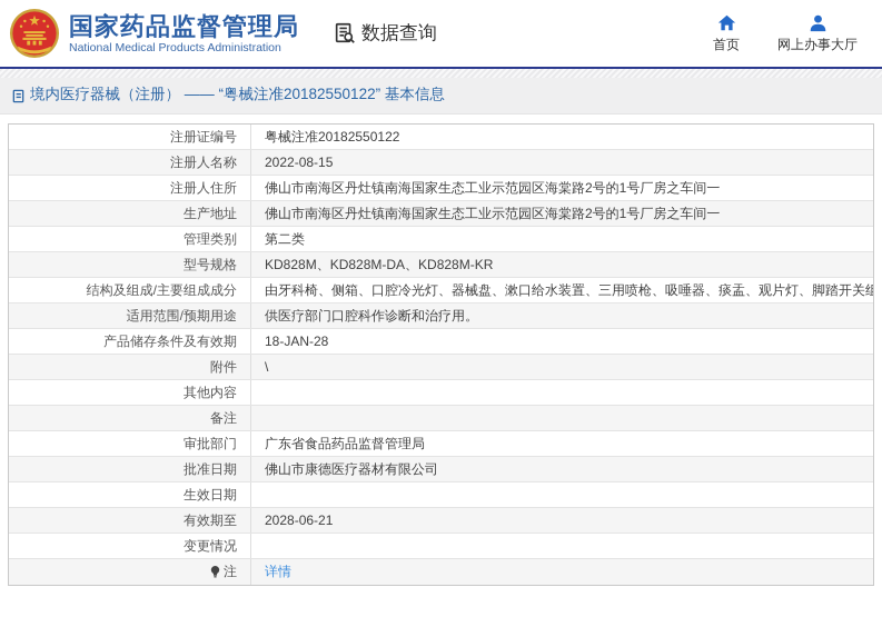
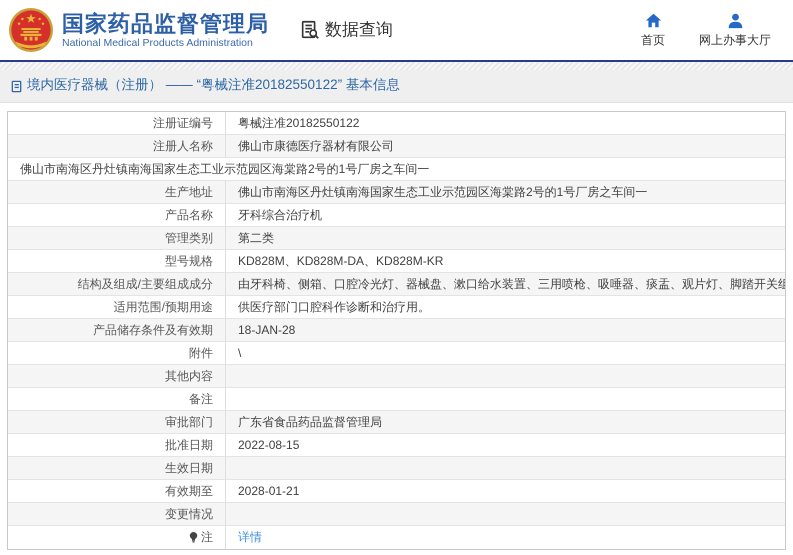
  国家药品监督管理局
  National Medical Products Administration
  数据查询
  首页
  网上办事大厅
  境内医疗器械（注册） —— “粤械注准20182550122” 基本信息
  注册证编号
  粤械注准20182550122
  注册人名称
- 2022-08-15
+ 佛山市康德医疗器材有限公司
- 注册人住所
  佛山市南海区丹灶镇南海国家生态工业示范园区海棠路2号的1号厂房之车间一
  生产地址
  佛山市南海区丹灶镇南海国家生态工业示范园区海棠路2号的1号厂房之车间一
+ 产品名称
+ 牙科综合治疗机
  管理类别
  第二类
  型号规格
  KD828M、KD828M-DA、KD828M-KR
  结构及组成/主要组成成分
  由牙科椅、侧箱、口腔冷光灯、器械盘、漱口给水装置、三用喷枪、吸唾器、痰盂、观片灯、脚踏开关组
  适用范围/预期用途
  供医疗部门口腔科作诊断和治疗用。
  产品储存条件及有效期
  18-JAN-28
  附件
  \
  其他内容
  备注
  审批部门
  广东省食品药品监督管理局
  批准日期
- 佛山市康德医疗器材有限公司
+ 2022-08-15
  生效日期
  有效期至
- 2028-06-21
+ 2028-01-21
  变更情况
  注
  详情
